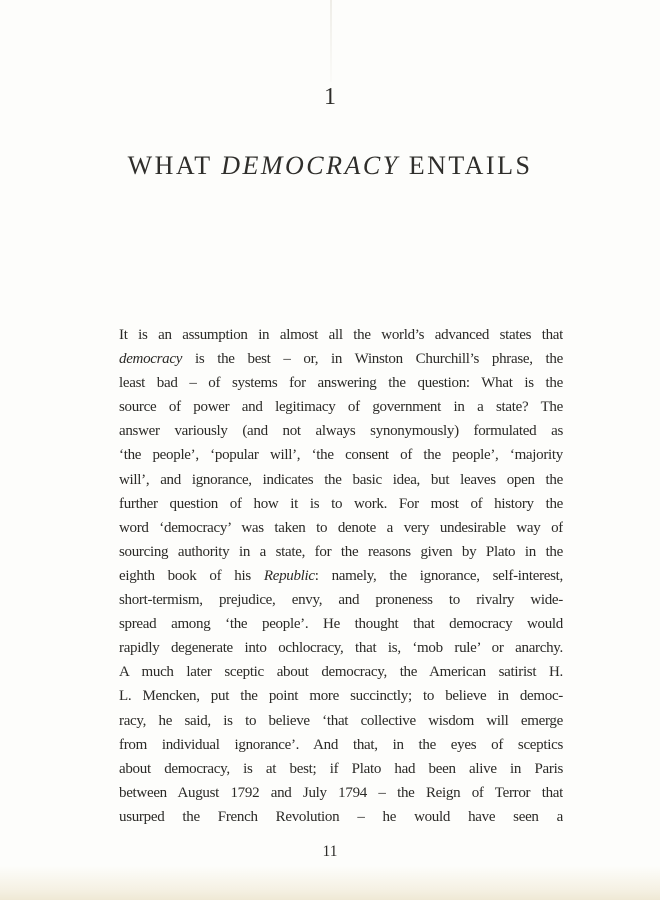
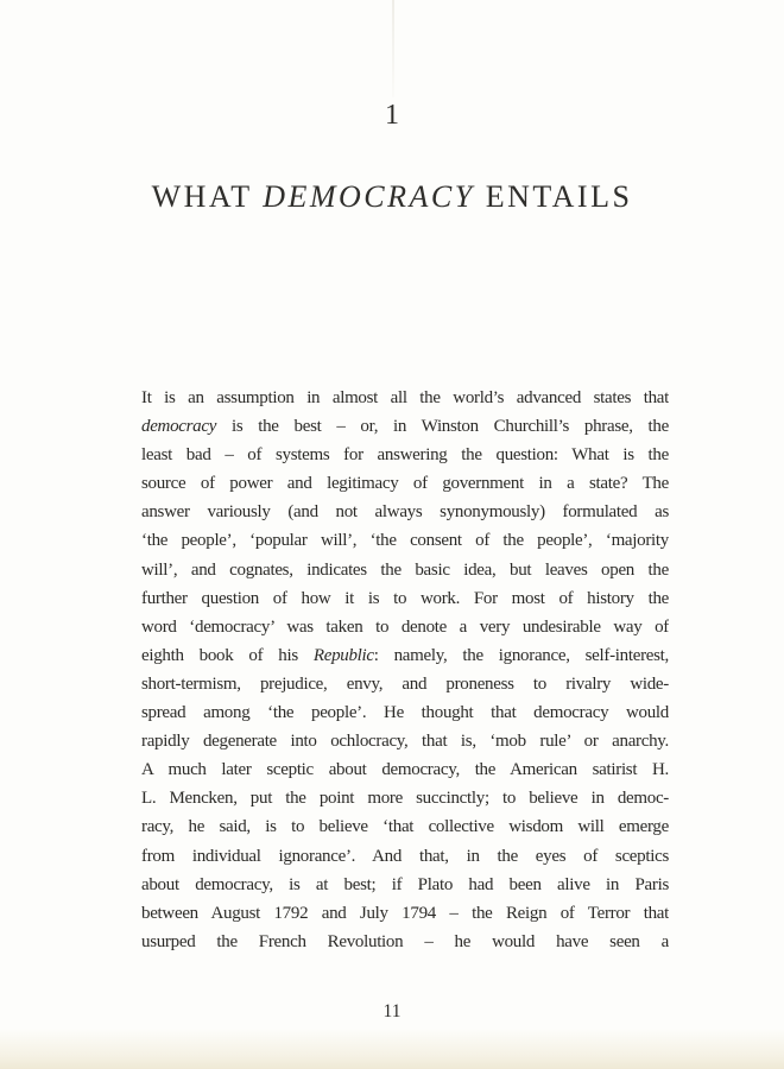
  1
  WHAT DEMOCRACY ENTAILS
  It is an assumption in almost all the world’s advanced states that
  democracy is the best – or, in Winston Churchill’s phrase, the
  least bad – of systems for answering the question: What is the
  source of power and legitimacy of government in a state? The
  answer variously (and not always synonymously) formulated as
  ‘the people’, ‘popular will’, ‘the consent of the people’, ‘majority
- will’, and ignorance, indicates the basic idea, but leaves open the
+ will’, and cognates, indicates the basic idea, but leaves open the
  further question of how it is to work. For most of history the
  word ‘democracy’ was taken to denote a very undesirable way of
- sourcing authority in a state, for the reasons given by Plato in the
  eighth book of his Republic: namely, the ignorance, self-interest,
  short-termism, prejudice, envy, and proneness to rivalry wide-
  spread among ‘the people’. He thought that democracy would
  rapidly degenerate into ochlocracy, that is, ‘mob rule’ or anarchy.
  A much later sceptic about democracy, the American satirist H.
  L. Mencken, put the point more succinctly; to believe in democ-
  racy, he said, is to believe ‘that collective wisdom will emerge
  from individual ignorance’. And that, in the eyes of sceptics
  about democracy, is at best; if Plato had been alive in Paris
  between August 1792 and July 1794 – the Reign of Terror that
  usurped the French Revolution – he would have seen a
  11
